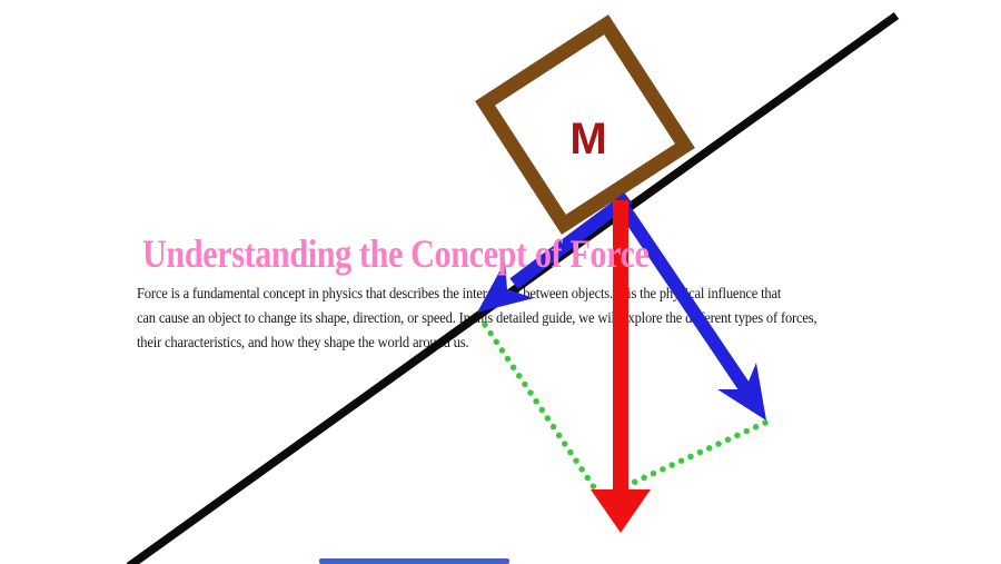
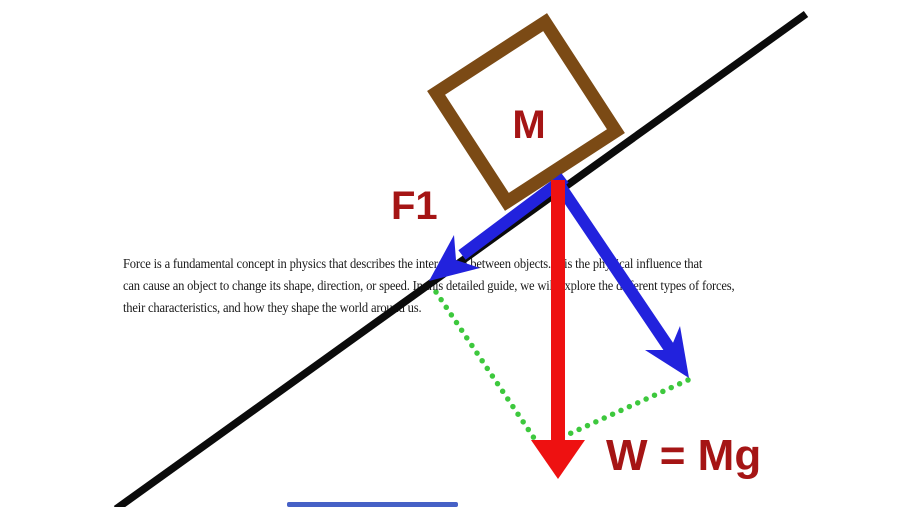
  M
+ F1
+ W = Mg
  Force is a fundamental concept in physics that describes the inter between objects. is the phcal influence that
  can cause an object to change its shape, direction, or speed. Inis detailed guide, we wixplore the derent types of forces,
  their characteristics, and how they shape the world arou us.
- Understanding the Concept of Force
